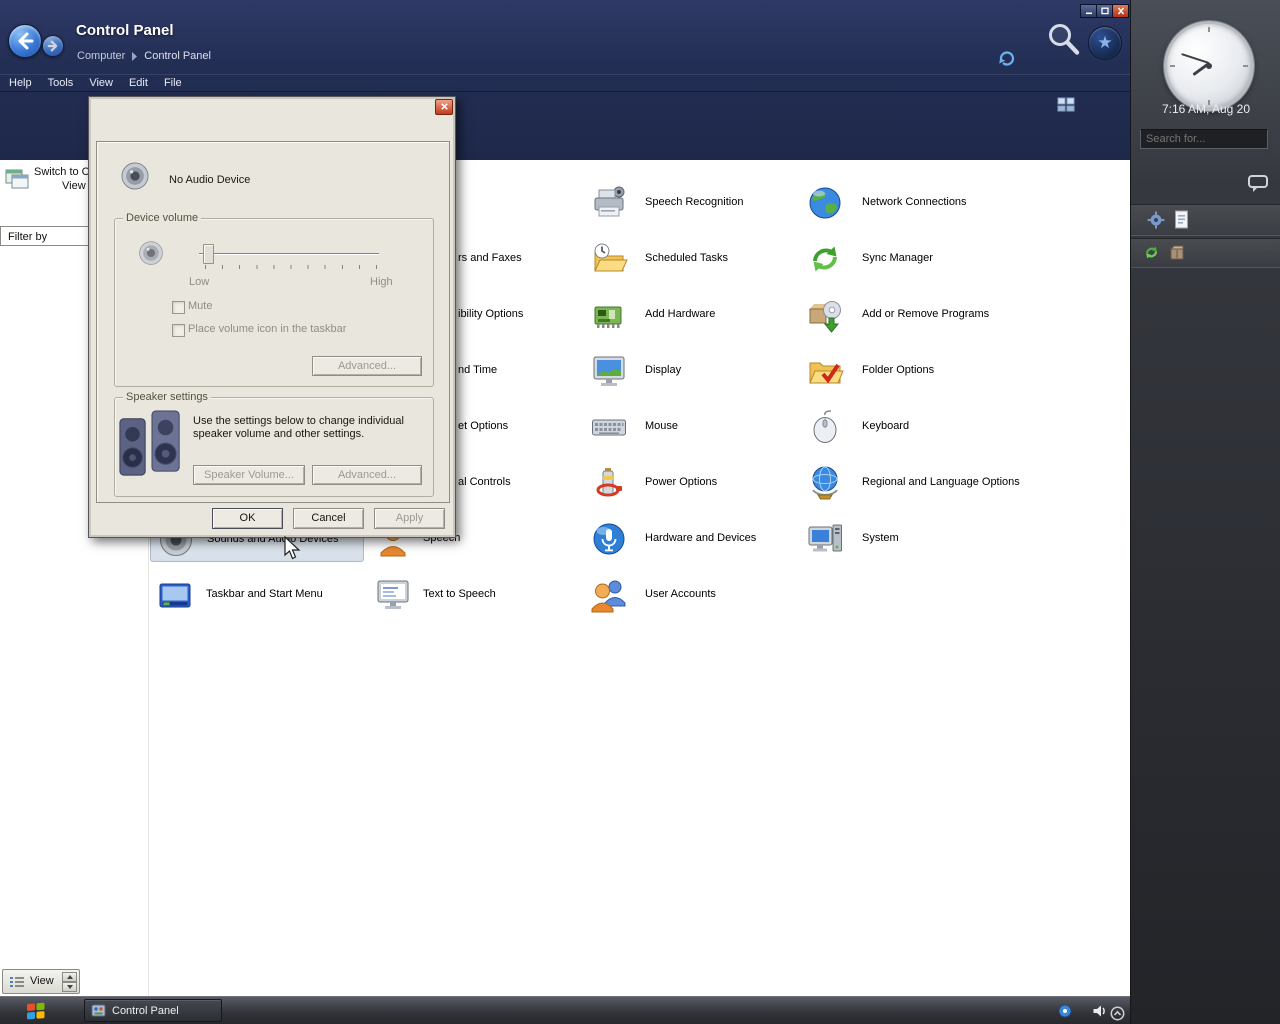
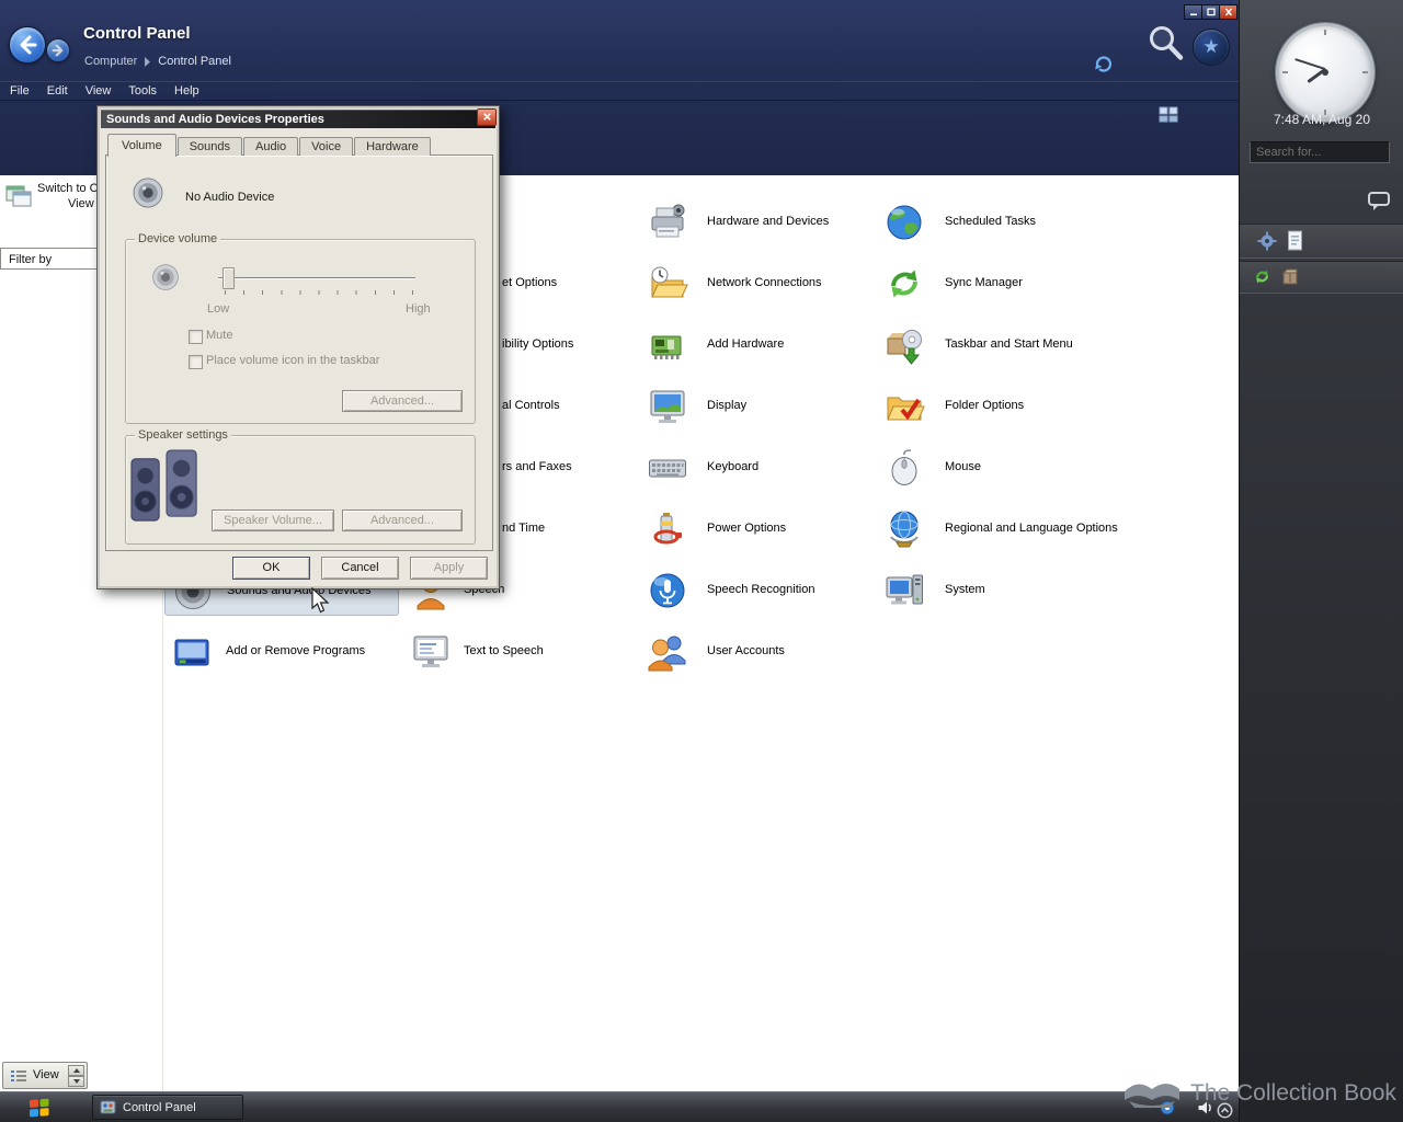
  Control Panel
  Computer
  Control Panel
  ★
- Help
+ File
- Tools
+ Edit
  View
- Edit
+ Tools
- File
+ Help
  Switch to C
  View
  Filter by
  Sounds and Auio Devices
- Taskbar and Start Menu
+ Add or Remove Programs
  Speech
  Text to Speech
- Speech Recognition
+ Hardware and Devices
- Scheduled Tasks
+ Network Connections
  Add Hardware
  Display
- Mouse
+ Keyboard
  Power Options
- Hardware and Devices
+ Speech Recognition
  User Accounts
- Network Connections
+ Scheduled Tasks
  Sync Manager
- Add or Remove Programs
+ Taskbar and Start Menu
  Folder Options
- Keyboard
+ Mouse
  Regional and Language Options
  System
- rs and Faxes
+ et Options
  ibility Options
- nd Time
+ al Controls
- et Options
+ rs and Faxes
- al Controls
+ nd Time
  View
+ Sounds and Audio Devices Properties
+ Volume
+ Sounds
+ Audio
+ Voice
+ Hardware
  No Audio Device
  Device volume
  Low
  High
  Mute
  Place volume icon in the taskbar
  Advanced...
  Speaker settings
- Use the settings below to change individual speaker volume and other settings.
  Speaker Volume...
  Advanced...
  OK
  Cancel
  Apply
- 7:16 AM, Aug 20
+ 7:48 AM, Aug 20
  Search for...
  Control Panel
+ The Collection Book
